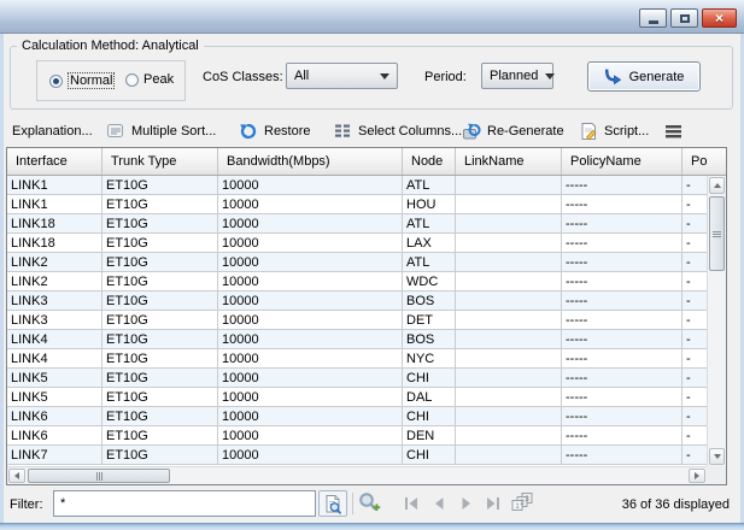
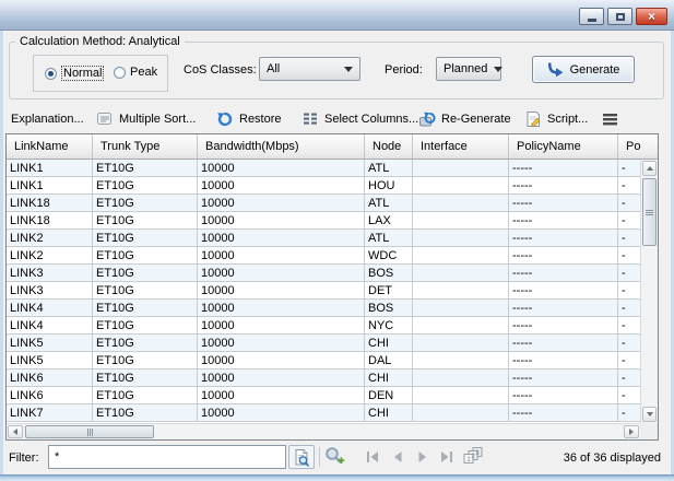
  ×
  Calculation Method: Analytical
  Normal
  Peak
  CoS Classes:
  All
  Period:
  Planned
  Generate
  Explanation...
  Multiple Sort...
  Restore
  Select Columns...
  Re-Generate
  Script...
- Interface
+ LinkName
  Trunk Type
  Bandwidth(Mbps)
  Node
- LinkName
+ Interface
  PolicyName
  LINK1
  ET10G
  10000
  ATL
  -----
  -
  LINK1
  ET10G
  10000
  HOU
  -----
  -
  LINK18
  ET10G
  10000
  ATL
  -----
  -
  LINK18
  ET10G
  10000
  LAX
  -----
  -
  LINK2
  ET10G
  10000
  ATL
  -----
  -
  LINK2
  ET10G
  10000
  WDC
  -----
  -
  LINK3
  ET10G
  10000
  BOS
  -----
  -
  LINK3
  ET10G
  10000
  DET
  -----
  -
  LINK4
  ET10G
  10000
  BOS
  -----
  -
  LINK4
  ET10G
  10000
  NYC
  -----
  -
  LINK5
  ET10G
  10000
  CHI
  -----
  -
  LINK5
  ET10G
  10000
  DAL
  -----
  -
  LINK6
  ET10G
  10000
  CHI
  -----
  -
  LINK6
  ET10G
  10000
  DEN
  -----
  -
  LINK7
  ET10G
  10000
  CHI
  -----
  -
  Filter:
  *
  36 of 36 displayed
